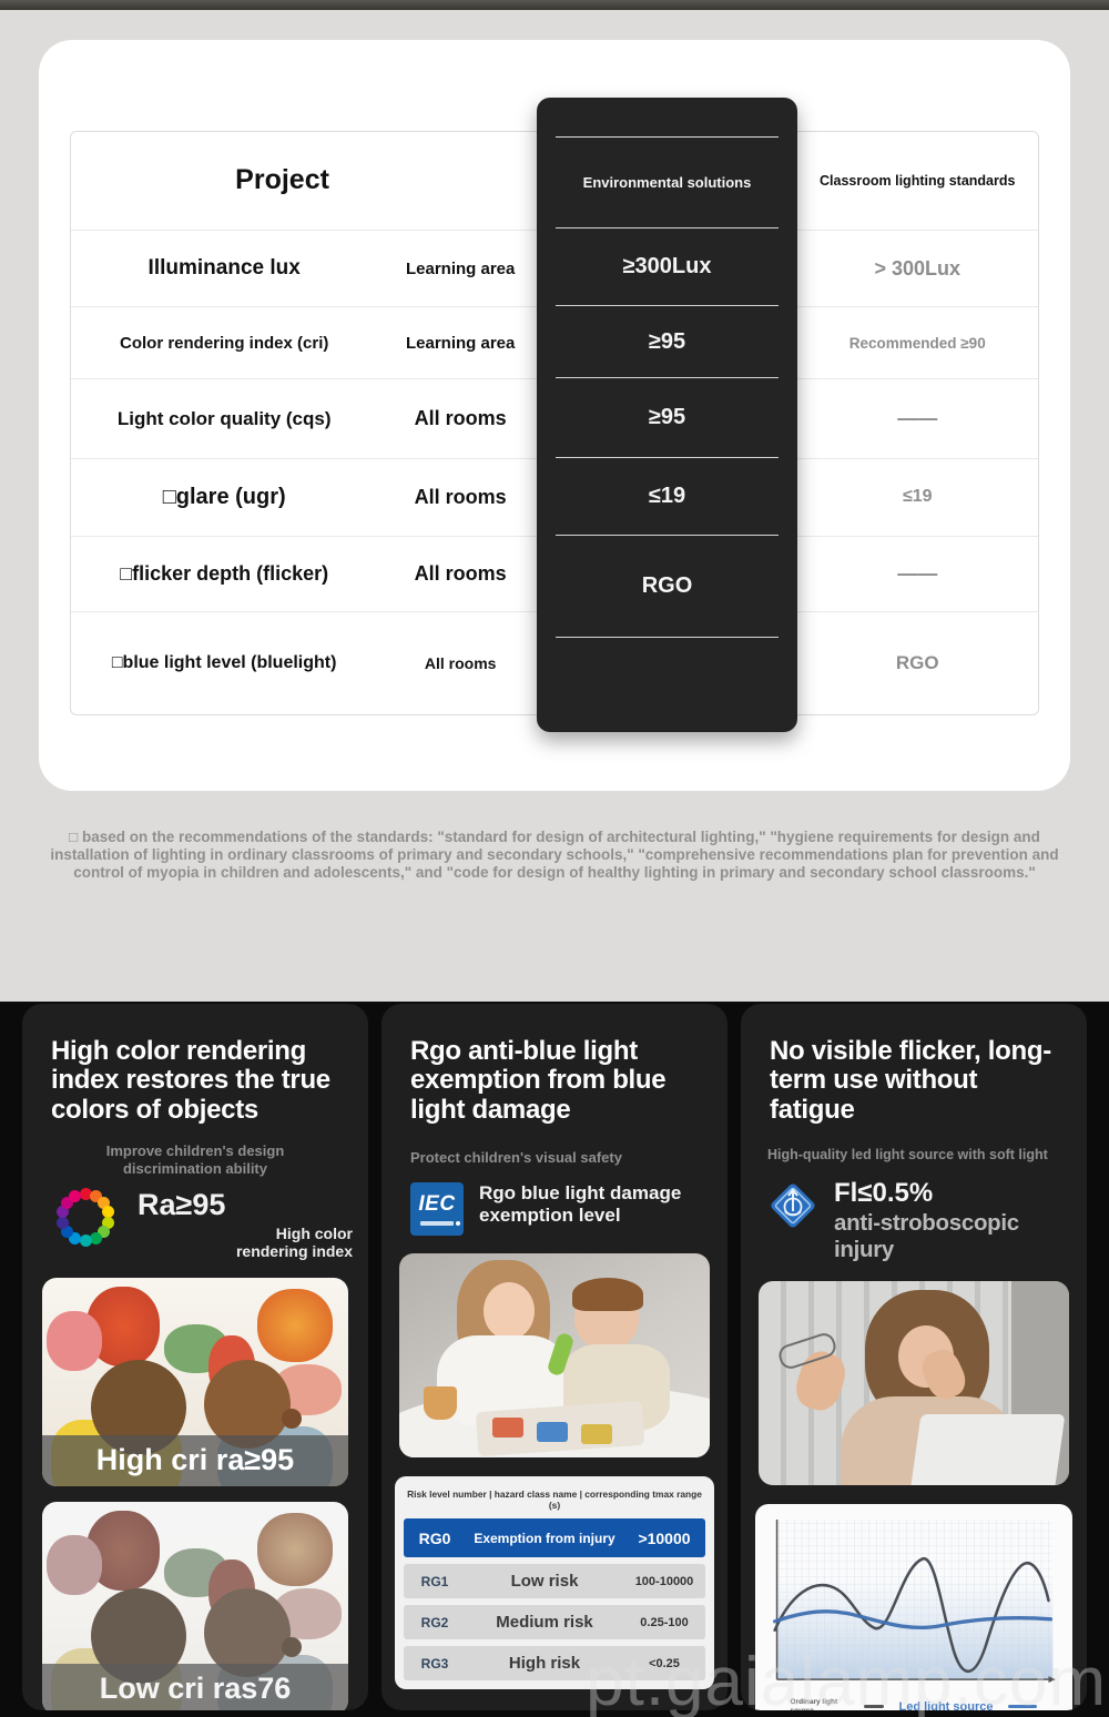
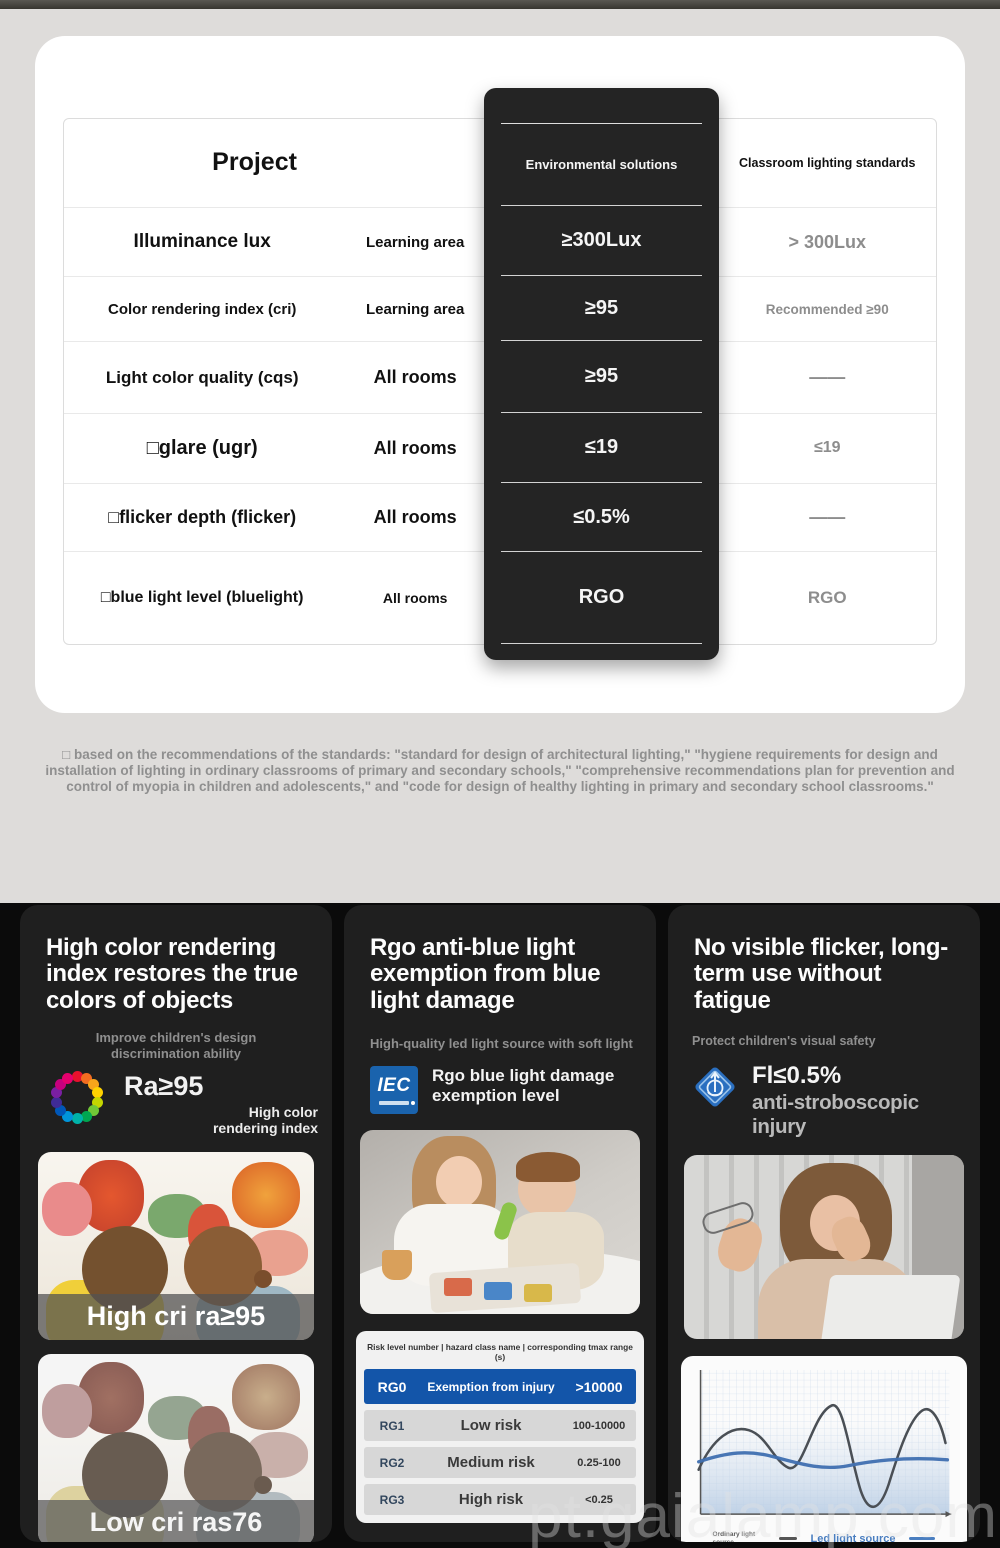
  Project
  Classroom lighting standards
  Illuminance lux
  Learning area
  > 300Lux
  Color rendering index (cri)
  Learning area
  Recommended ≥90
  Light color quality (cqs)
  All rooms
  ——
  □glare (ugr)
  All rooms
  ≤19
  □flicker depth (flicker)
  All rooms
  ——
  □blue light level (bluelight)
  All rooms
  RGO
  Environmental solutions
  ≥300Lux
  ≥95
  ≥95
  ≤19
+ ≤0.5%
  RGO
  □ based on the recommendations of the standards: "standard for design of architectural lighting," "hygiene requirements for design and installation of lighting in ordinary classrooms of primary and secondary schools," "comprehensive recommendations plan for prevention and control of myopia in children and adolescents," and "code for design of healthy lighting in primary and secondary school classrooms."
  High color rendering index restores the true colors of objects
  Improve children's design discrimination ability
  Ra≥95
  High color
  rendering index
  High cri ra≥95
  Low cri ras76
  Rgo anti-blue light exemption from blue light damage
- Protect children's visual safety
+ High-quality led light source with soft light
  IEC
  Rgo blue light damage exemption level
  Risk level number | hazard class name | corresponding tmax range (s)
  RG0
  Exemption from injury
  >10000
  RG1
  Low risk
  100-10000
  RG2
  Medium risk
  0.25-100
  RG3
  High risk
  <0.25
  No visible flicker, long-term use without fatigue
- High-quality led light source with soft light
+ Protect children's visual safety
  Fl≤0.5%
  anti-stroboscopic injury
  Led light source
  pt.gaialamp.com
